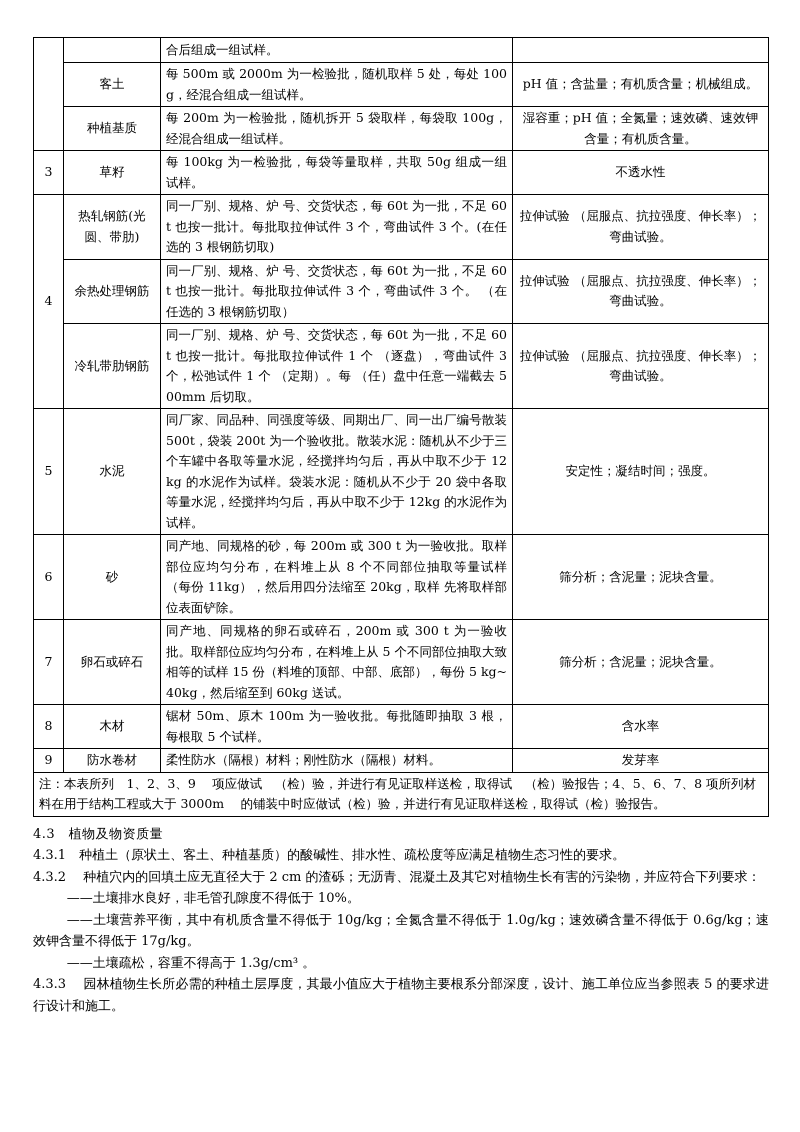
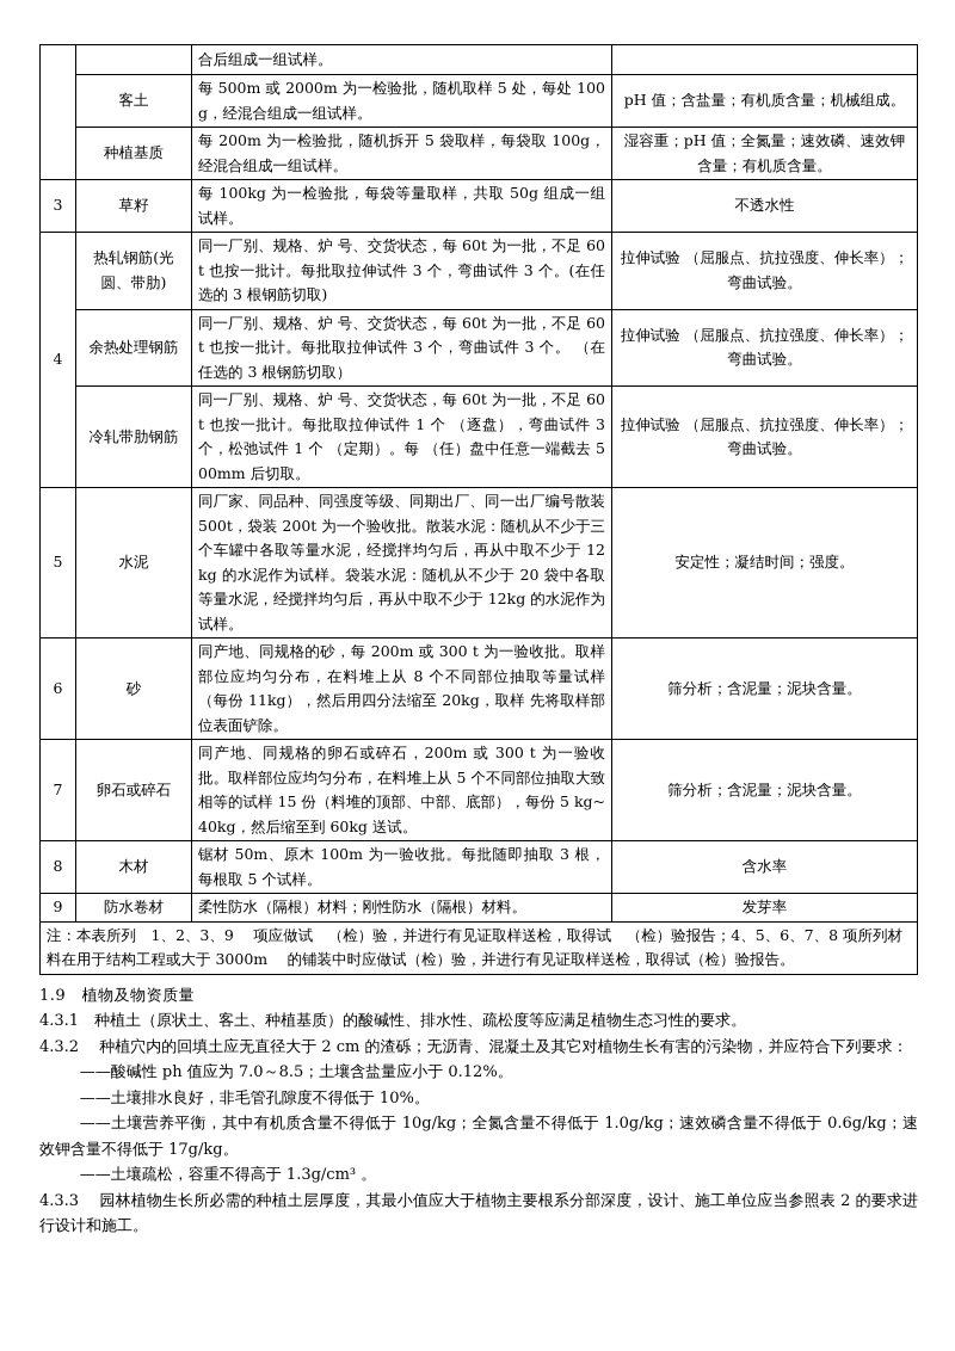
  		合后组成一组试样。
  客土	每 500m 或 2000m 为一检验批，随机取样 5 处，每处 100g，经混合组成一组试样。	pH 值；含盐量；有机质含量；机械组成。
  种植基质	每 200m 为一检验批，随机拆开 5 袋取样，每袋取 100g，经混合组成一组试样。	湿容重；pH 值；全氮量；速效磷、速效钾含量；有机质含量。
  3	草籽	每 100kg 为一检验批，每袋等量取样，共取 50g 组成一组试样。	不透水性
  4	热轧钢筋(光圆、带肋)	同一厂别、规格、炉 号、交货状态，每 60t 为一批，不足 60t 也按一批计。每批取拉伸试件 3 个，弯曲试件 3 个。(在任选的 3 根钢筋切取)	拉伸试验 （屈服点、抗拉强度、伸长率）；弯曲试验。
  余热处理钢筋	同一厂别、规格、炉 号、交货状态，每 60t 为一批，不足 60t 也按一批计。每批取拉伸试件 3 个，弯曲试件 3 个。 （在任选的 3 根钢筋切取）	拉伸试验 （屈服点、抗拉强度、伸长率）；弯曲试验。
  冷轧带肋钢筋	同一厂别、规格、炉 号、交货状态，每 60t 为一批，不足 60t 也按一批计。每批取拉伸试件 1 个 （逐盘），弯曲试件 3 个，松弛试件 1 个 （定期）。每 （任）盘中任意一端截去 500mm 后切取。	拉伸试验 （屈服点、抗拉强度、伸长率）；弯曲试验。
  5	水泥	同厂家、同品种、同强度等级、同期出厂、同一出厂编号散装 500t，袋装 200t 为一个验收批。散装水泥：随机从不少于三个车罐中各取等量水泥，经搅拌均匀后，再从中取不少于 12 kg 的水泥作为试样。袋装水泥：随机从不少于 20 袋中各取等量水泥，经搅拌均匀后，再从中取不少于 12kg 的水泥作为试样。	安定性；凝结时间；强度。
  6	砂	同产地、同规格的砂，每 200m 或 300 t 为一验收批。取样部位应均匀分布，在料堆上从 8 个不同部位抽取等量试样 （每份 11kg），然后用四分法缩至 20kg，取样 先将取样部位表面铲除。	筛分析；含泥量；泥块含量。
  7	卵石或碎石	同产地、同规格的卵石或碎石，200m 或 300 t 为一验收批。取样部位应均匀分布，在料堆上从 5 个不同部位抽取大致相等的试样 15 份（料堆的顶部、中部、底部），每份 5 kg~40kg，然后缩至到 60kg 送试。	筛分析；含泥量；泥块含量。
  8	木材	锯材 50m、原木 100m 为一验收批。每批随即抽取 3 根，每根取 5 个试样。	含水率
  9	防水卷材	柔性防水（隔根）材料；刚性防水（隔根）材料。	发芽率
  注：本表所列 1、2、3、9 项应做试 （检）验，并进行有见证取样送检，取得试 （检）验报告；4、5、6、7、8 项所列材料在用于结构工程或大于 3000m 的铺装中时应做试（检）验，并进行有见证取样送检，取得试（检）验报告。
- 4.3 植物及物资质量
+ 1.9 植物及物资质量
  4.3.1 种植土（原状土、客土、种植基质）的酸碱性、排水性、疏松度等应满足植物生态习性的要求。
  4.3.2 种植穴内的回填土应无直径大于 2 cm 的渣砾；无沥青、混凝土及其它对植物生长有害的污染物，并应符合下列要求：
+ ——酸碱性 ph 值应为 7.0～8.5；土壤含盐量应小于 0.12%。
  ——土壤排水良好，非毛管孔隙度不得低于 10%。
  ——土壤营养平衡，其中有机质含量不得低于 10g/kg；全氮含量不得低于 1.0g/kg；速效磷含量不得低于 0.6g/kg；速效钾含量不得低于 17g/kg。
  ——土壤疏松，容重不得高于 1.3g/cm³ 。
- 4.3.3 园林植物生长所必需的种植土层厚度，其最小值应大于植物主要根系分部深度，设计、施工单位应当参照表 5 的要求进行设计和施工。
+ 4.3.3 园林植物生长所必需的种植土层厚度，其最小值应大于植物主要根系分部深度，设计、施工单位应当参照表 2 的要求进行设计和施工。
